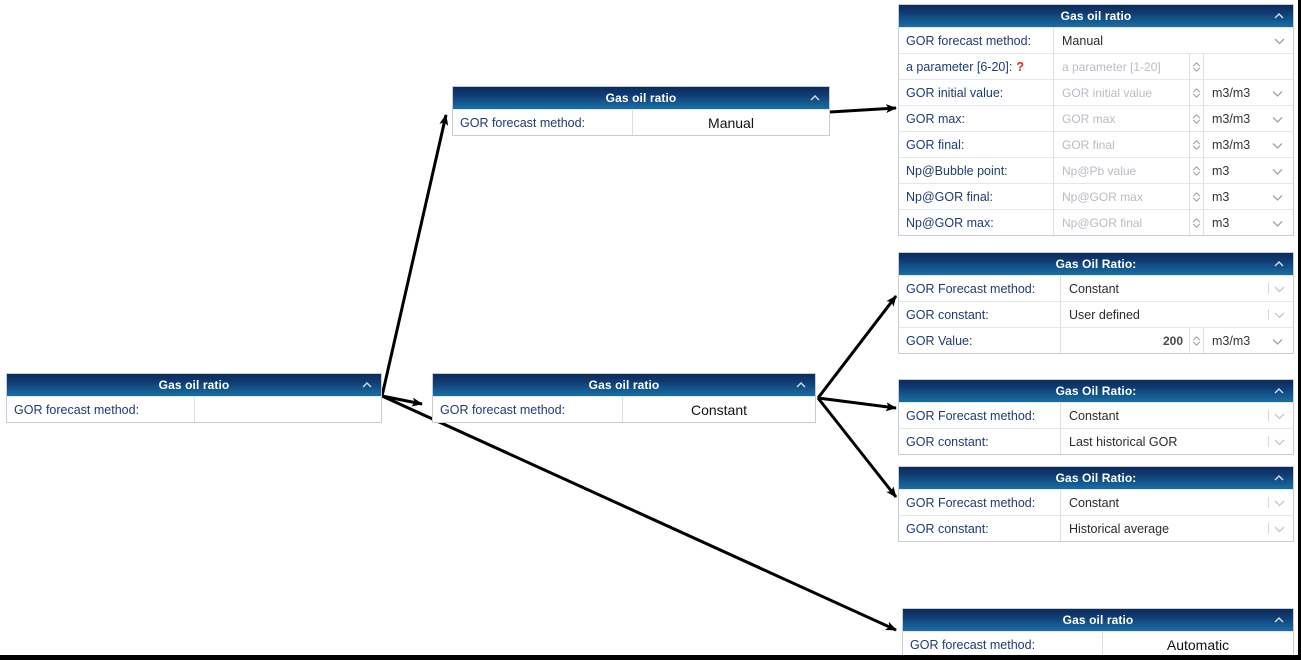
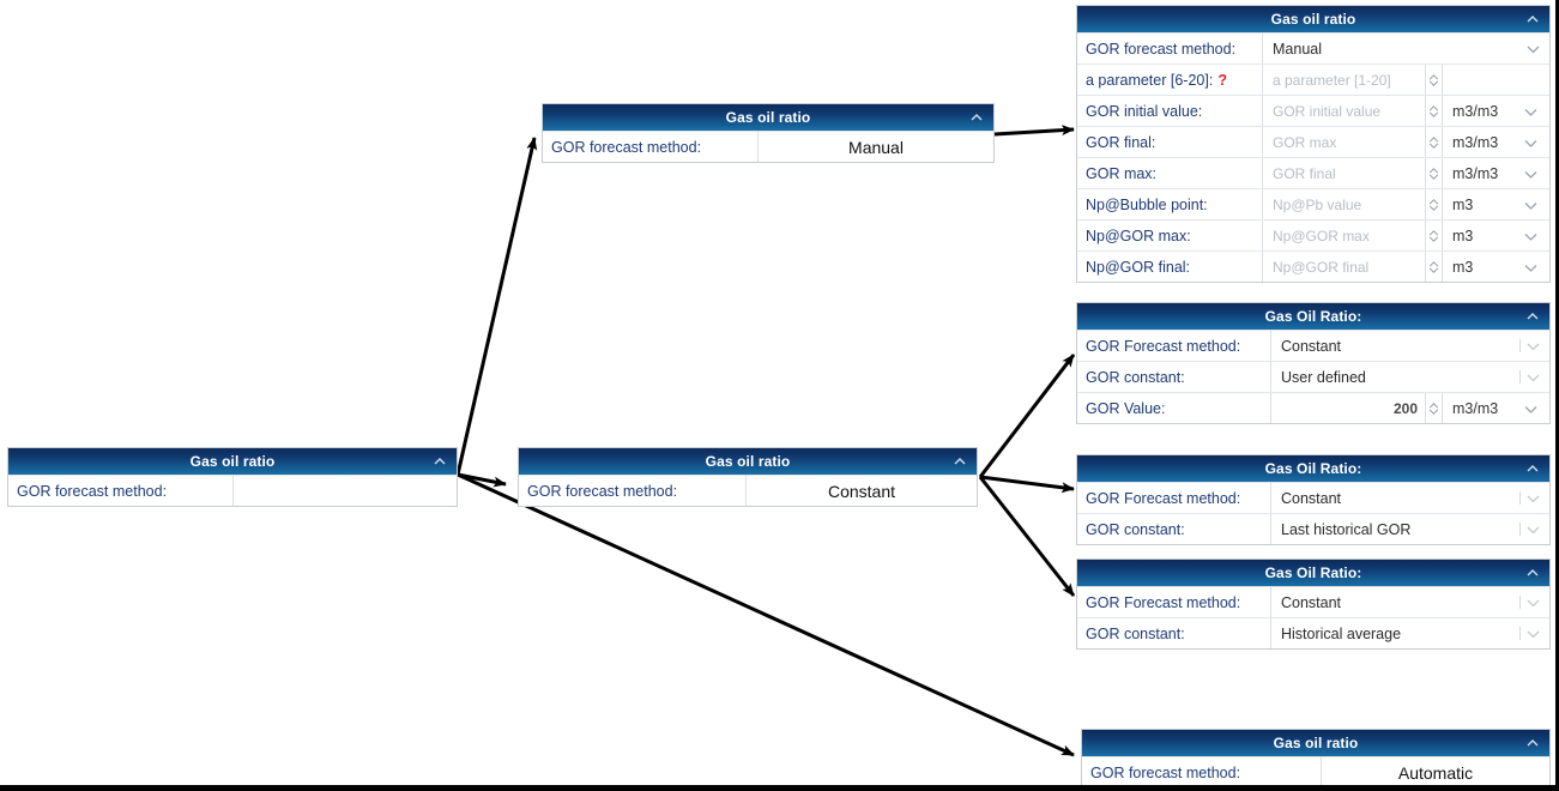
  Gas oil ratio
  GOR forecast method:
  Gas oil ratio
  GOR forecast method:
  Manual
  Gas oil ratio
  GOR forecast method:
  Constant
  Gas oil ratio
  GOR forecast method:
  Manual
  a parameter [6-20]:
  ?
  a parameter [1-20]
  GOR initial value:
  GOR initial value
  m3/m3
- GOR max:
+ GOR final:
  GOR max
  m3/m3
- GOR final:
+ GOR max:
  GOR final
  m3/m3
  Np@Bubble point:
  Np@Pb value
  m3
- Np@GOR final:
+ Np@GOR max:
  Np@GOR max
  m3
- Np@GOR max:
+ Np@GOR final:
  Np@GOR final
  m3
  Gas Oil Ratio:
  GOR Forecast method:
  Constant
  GOR constant:
  User defined
  GOR Value:
  200
  m3/m3
  Gas Oil Ratio:
  GOR Forecast method:
  Constant
  GOR constant:
  Last historical GOR
  Gas Oil Ratio:
  GOR Forecast method:
  Constant
  GOR constant:
  Historical average
  Gas oil ratio
  GOR forecast method:
  Automatic
